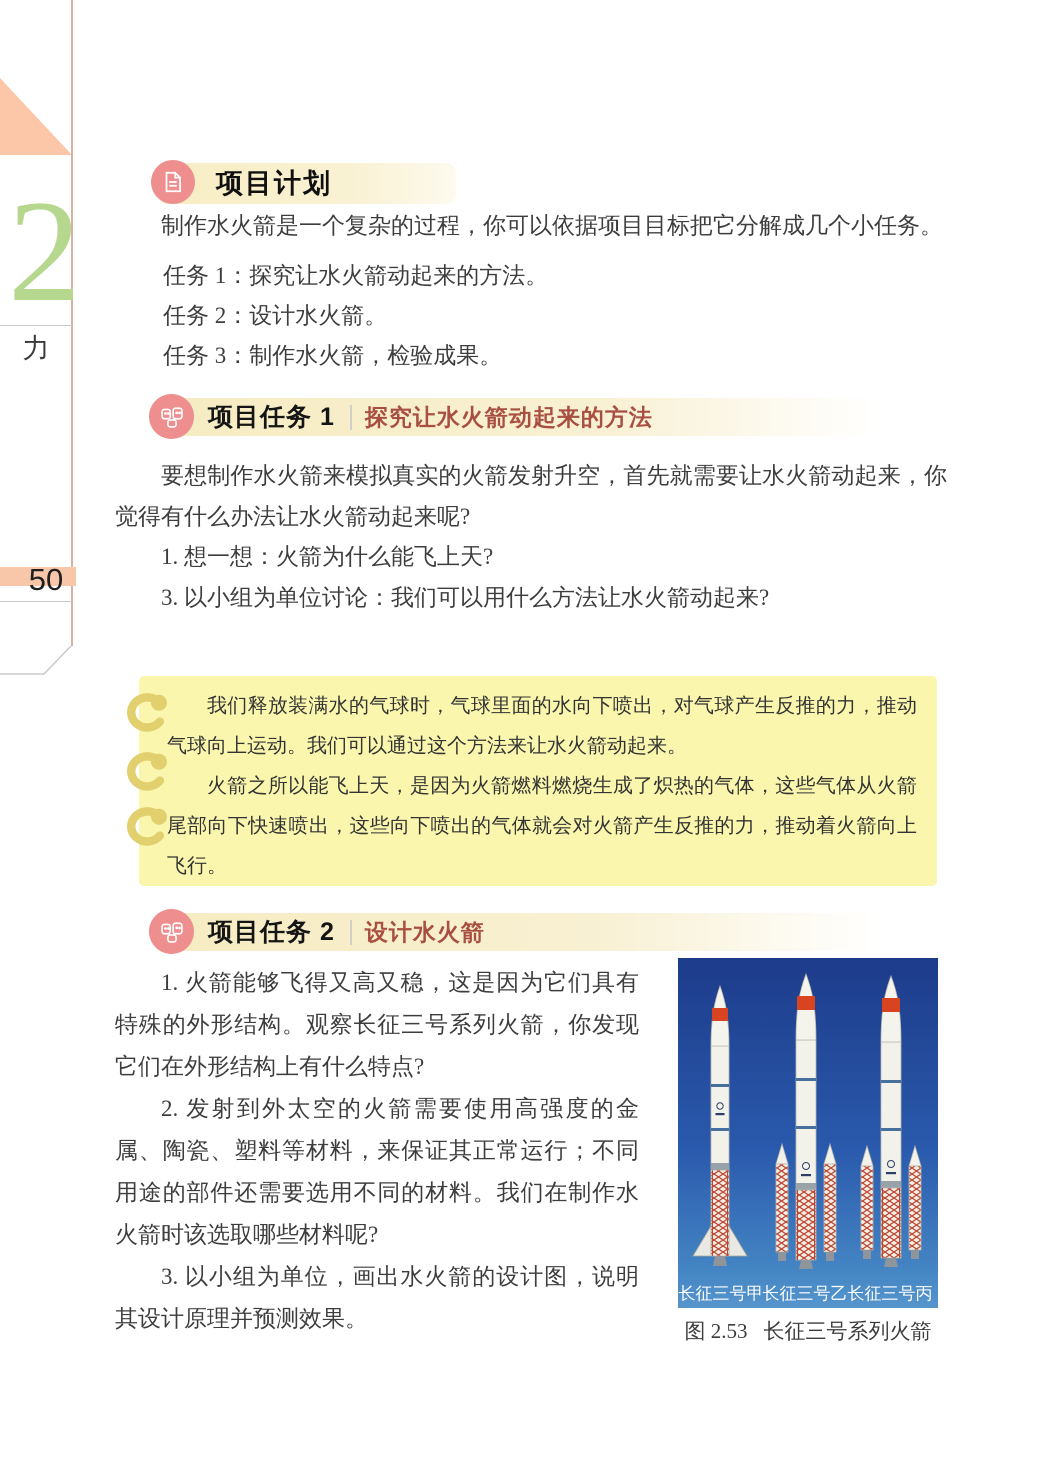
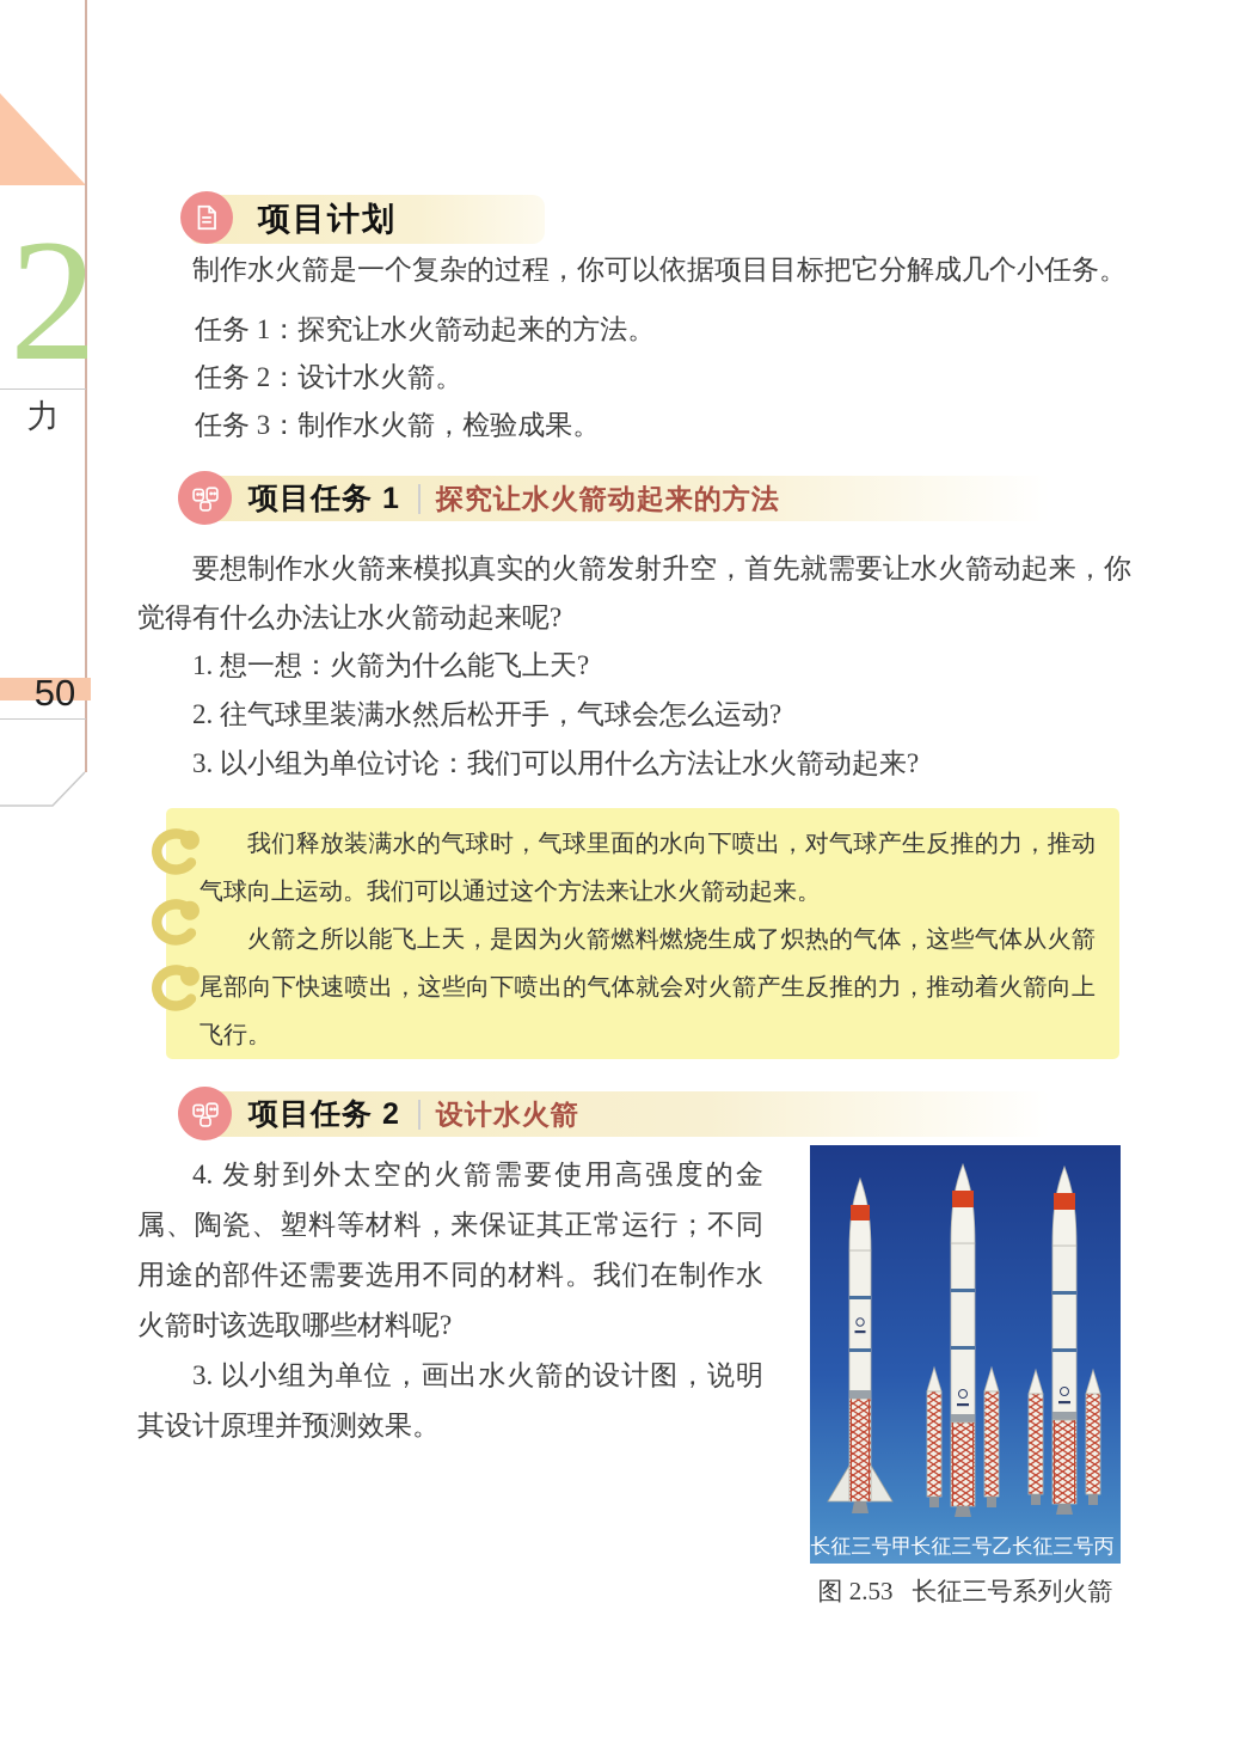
  2
  力
  50
  项目计划
  制作水火箭是一个复杂的过程，你可以依据项目目标把它分解成几个小任务。
  任务 1：探究让水火箭动起来的方法。
  任务 2：设计水火箭。
  任务 3：制作水火箭，检验成果。
  项目任务 1
  探究让水火箭动起来的方法
  要想制作水火箭来模拟真实的火箭发射升空，首先就需要让水火箭动起来，你觉得有什么办法让水火箭动起来呢?
  1. 想一想：火箭为什么能飞上天?
+ 2. 往气球里装满水然后松开手，气球会怎么运动?
  3. 以小组为单位讨论：我们可以用什么方法让水火箭动起来?
  我们释放装满水的气球时，气球里面的水向下喷出，对气球产生反推的力，推动气球向上运动。我们可以通过这个方法来让水火箭动起来。
  火箭之所以能飞上天，是因为火箭燃料燃烧生成了炽热的气体，这些气体从火箭尾部向下快速喷出，这些向下喷出的气体就会对火箭产生反推的力，推动着火箭向上飞行。
  项目任务 2
  设计水火箭
- 1. 火箭能够飞得又高又稳，这是因为它们具有特殊的外形结构。观察长征三号系列火箭，你发现它们在外形结构上有什么特点?
- 2. 发射到外太空的火箭需要使用高强度的金属、陶瓷、塑料等材料，来保证其正常运行；不同用途的部件还需要选用不同的材料。我们在制作水火箭时该选取哪些材料呢?
+ 4. 发射到外太空的火箭需要使用高强度的金属、陶瓷、塑料等材料，来保证其正常运行；不同用途的部件还需要选用不同的材料。我们在制作水火箭时该选取哪些材料呢?
  3. 以小组为单位，画出水火箭的设计图，说明其设计原理并预测效果。
  长征三号甲
  长征三号乙
  长征三号丙
  图 2.53 长征三号系列火箭
